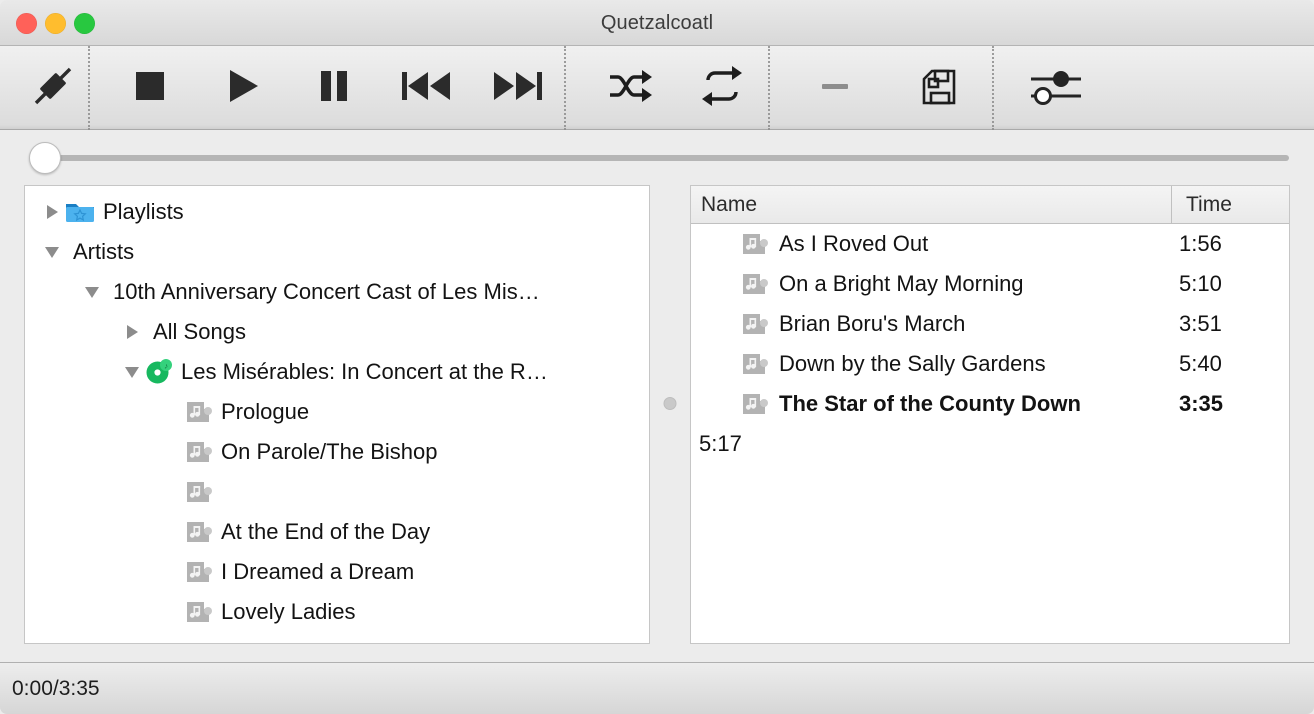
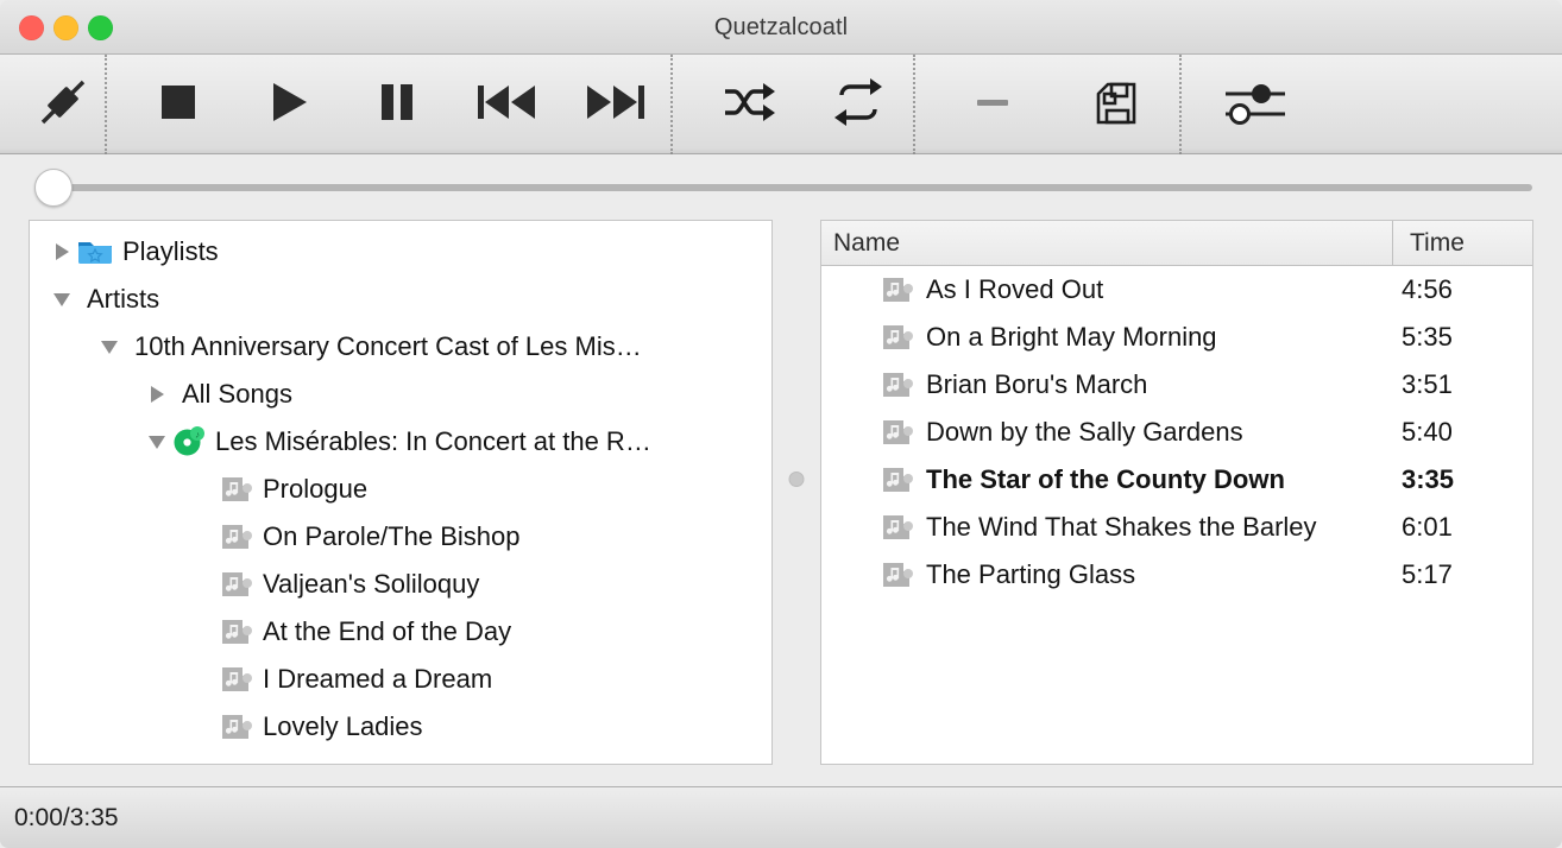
  Quetzalcoatl
  Playlists
  Artists
  10th Anniversary Concert Cast of Les Mis…
  All Songs
  ♪
  Les Misérables: In Concert at the R…
  Prologue
  On Parole/The Bishop
+ Valjean's Soliloquy
  At the End of the Day
  I Dreamed a Dream
  Lovely Ladies
  Name
  Time
  As I Roved Out
- 1:56
+ 4:56
  On a Bright May Morning
- 5:10
+ 5:35
  Brian Boru's March
  3:51
  Down by the Sally Gardens
  5:40
  The Star of the County Down
  3:35
+ The Wind That Shakes the Barley
+ 6:01
+ The Parting Glass
  5:17
  0:00/3:35
